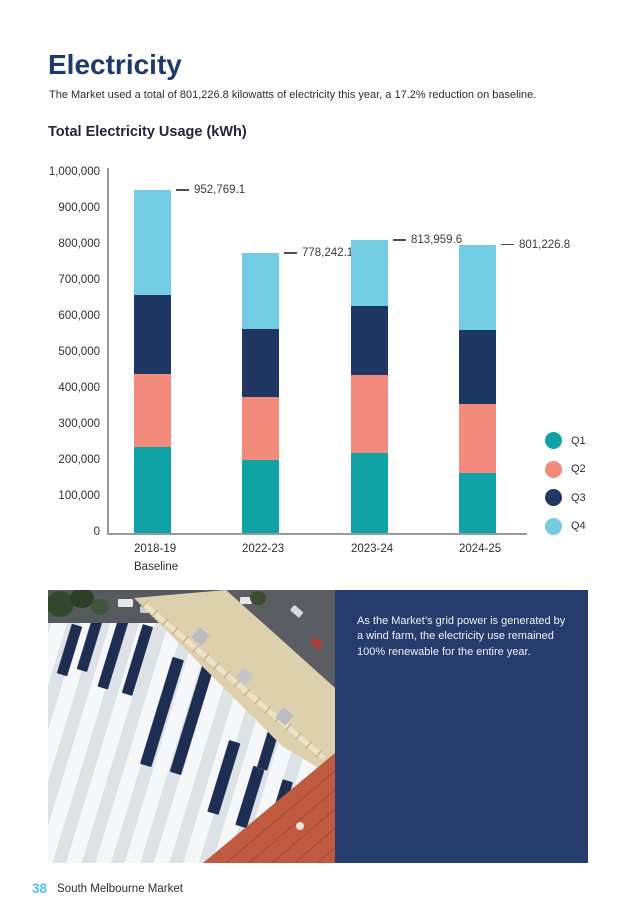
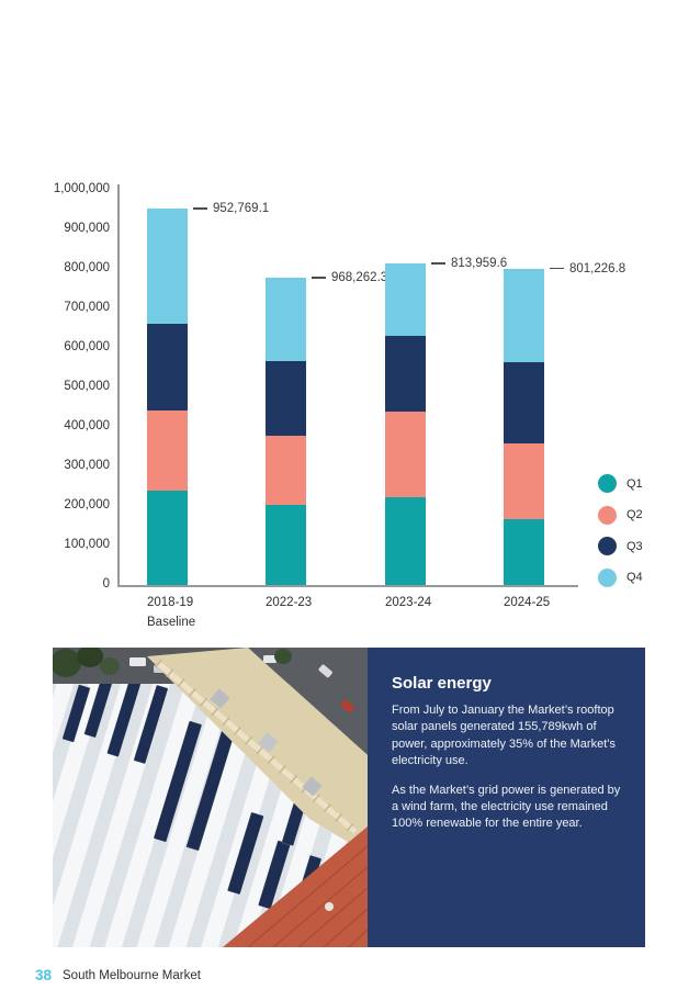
- Electricity
- The Market used a total of 801,226.8 kilowatts of electricity this year, a 17.2% reduction on baseline.
- Total Electricity Usage (kWh)
  0
  100,000
  200,000
  300,000
  400,000
  500,000
  600,000
  700,000
  800,000
  900,000
  1,000,000
  952,769.1
  2018-19
  Baseline
- 778,242.1
+ 968,262.3
  2022-23
  813,959.6
  2023-24
  801,226.8
  2024-25
  Q1
  Q2
  Q3
  Q4
+ Solar energy
+ From July to January the Market’s rooftop solar panels generated 155,789kwh of power, approximately 35% of the Market’s electricity use.
  As the Market’s grid power is generated by a wind farm, the electricity use remained 100% renewable for the entire year.
  38
  South Melbourne Market
